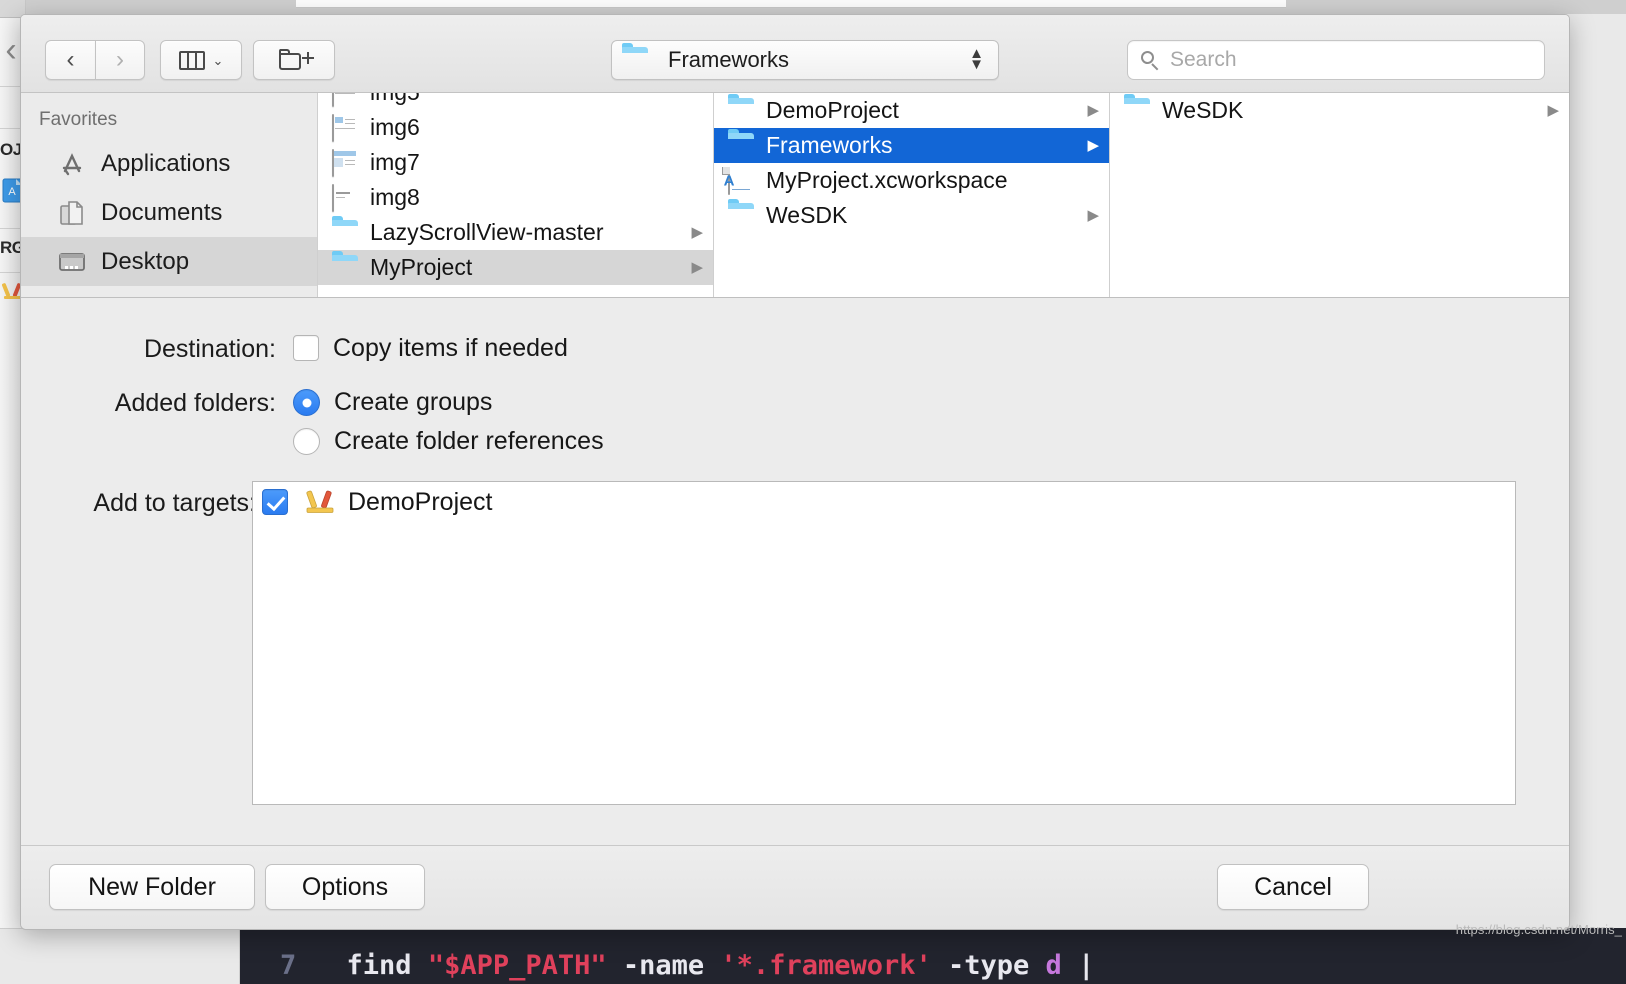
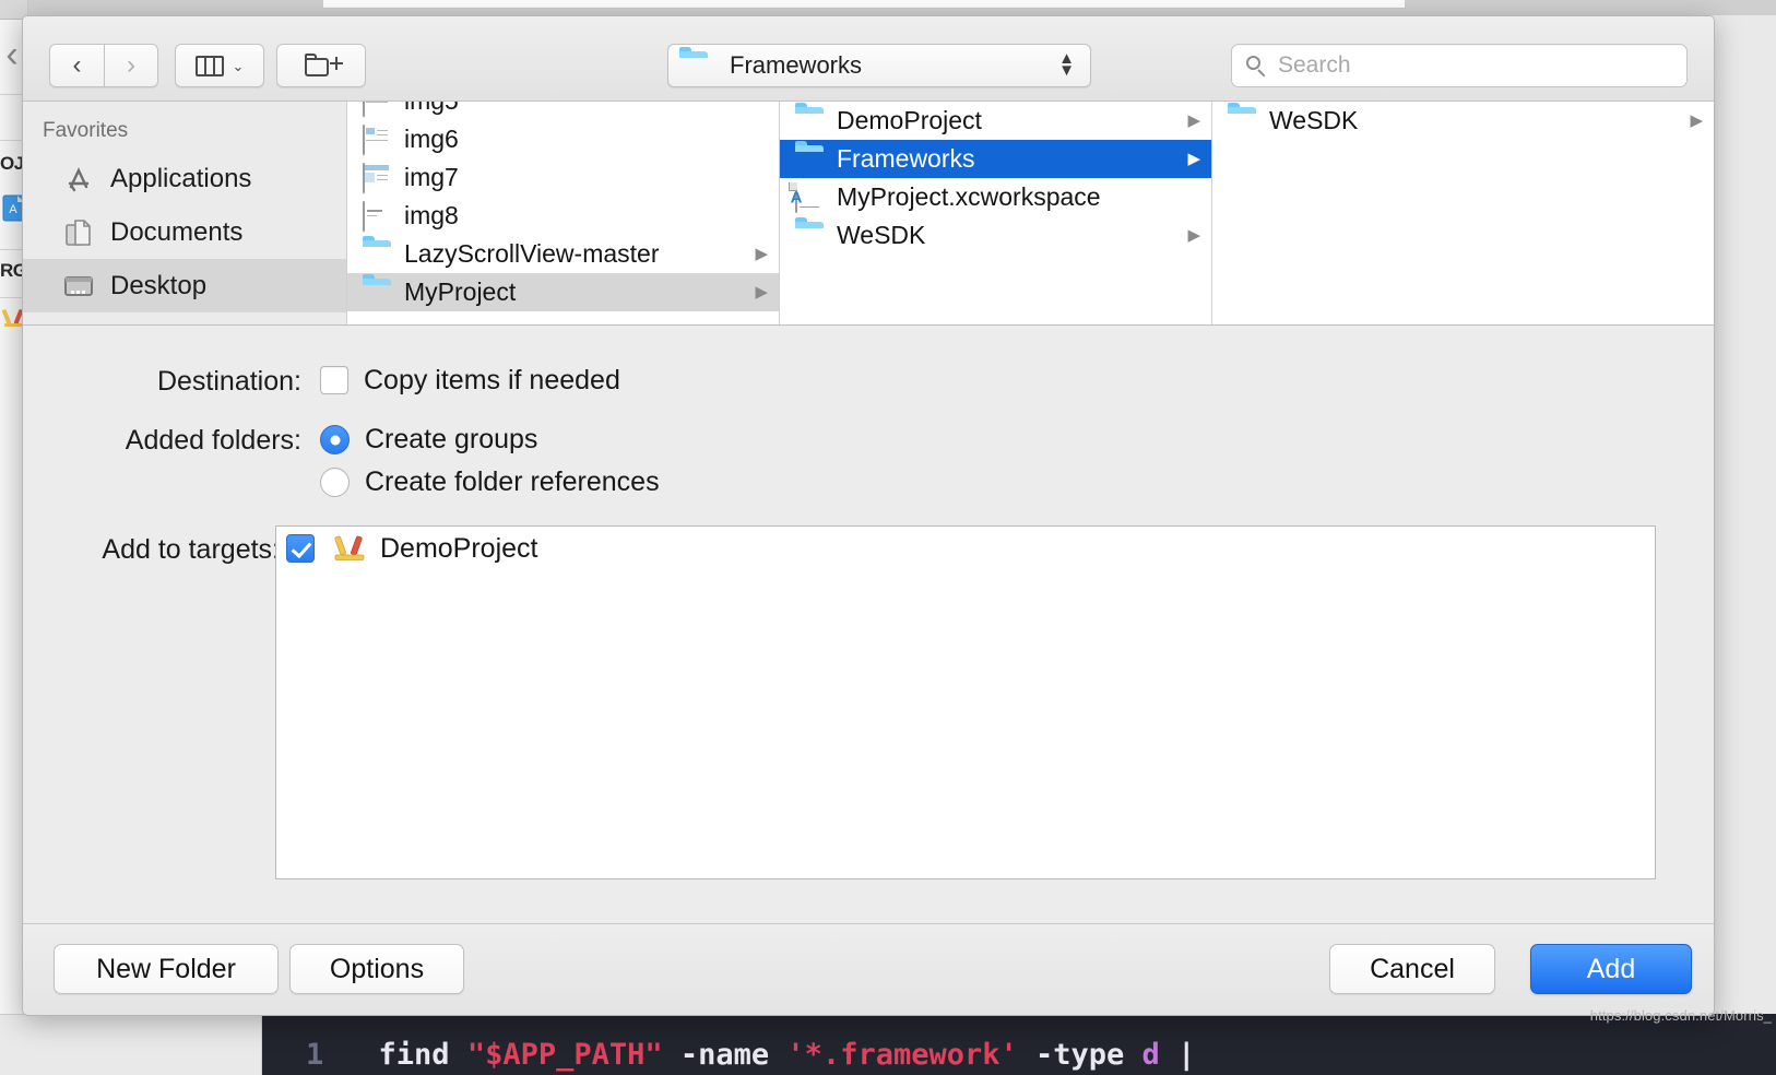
  ‹
  OJ
  A
  RG
- 7 find "$APP_PATH" -name '*.framework' -type d |
+ 1 find "$APP_PATH" -name '*.framework' -type d |
  https://blog.csdn.net/Morris_
  ‹
  ›
  ⌄
  Frameworks
  ▲
  ▼
  Search
  Favorites
  Applications
  Documents
  Desktop
  img6
  img7
  img8
  LazyScrollView-master
  ▶
  MyProject
  ▶
  DemoProject
  ▶
  Frameworks
  ▶
  A
  MyProject.xcworkspace
  WeSDK
  ▶
  WeSDK
  ▶
  Destination:
  Copy items if needed
  Added folders:
  Create groups
  Create folder references
  Add to targets
  DemoProject
  New Folder
  Options
  Cancel
+ Add
